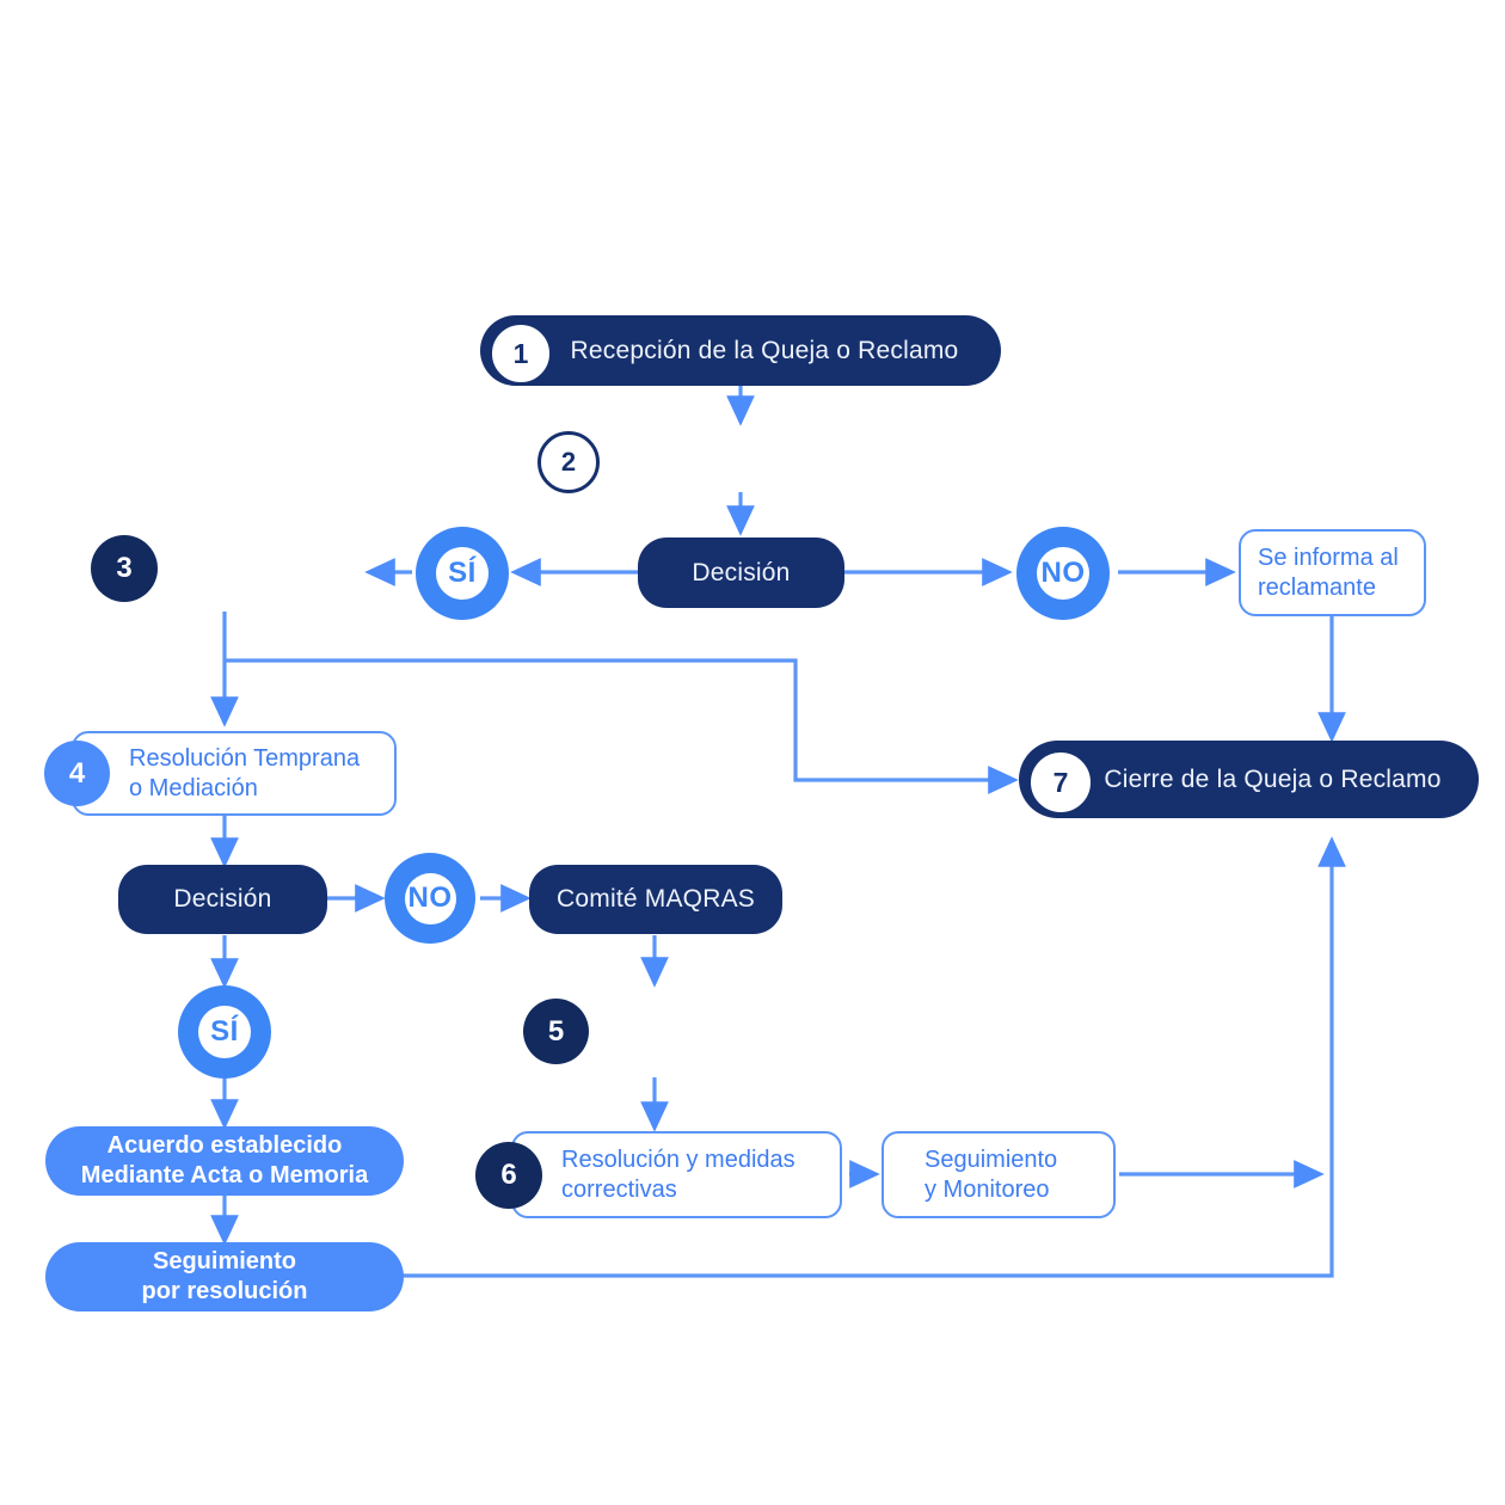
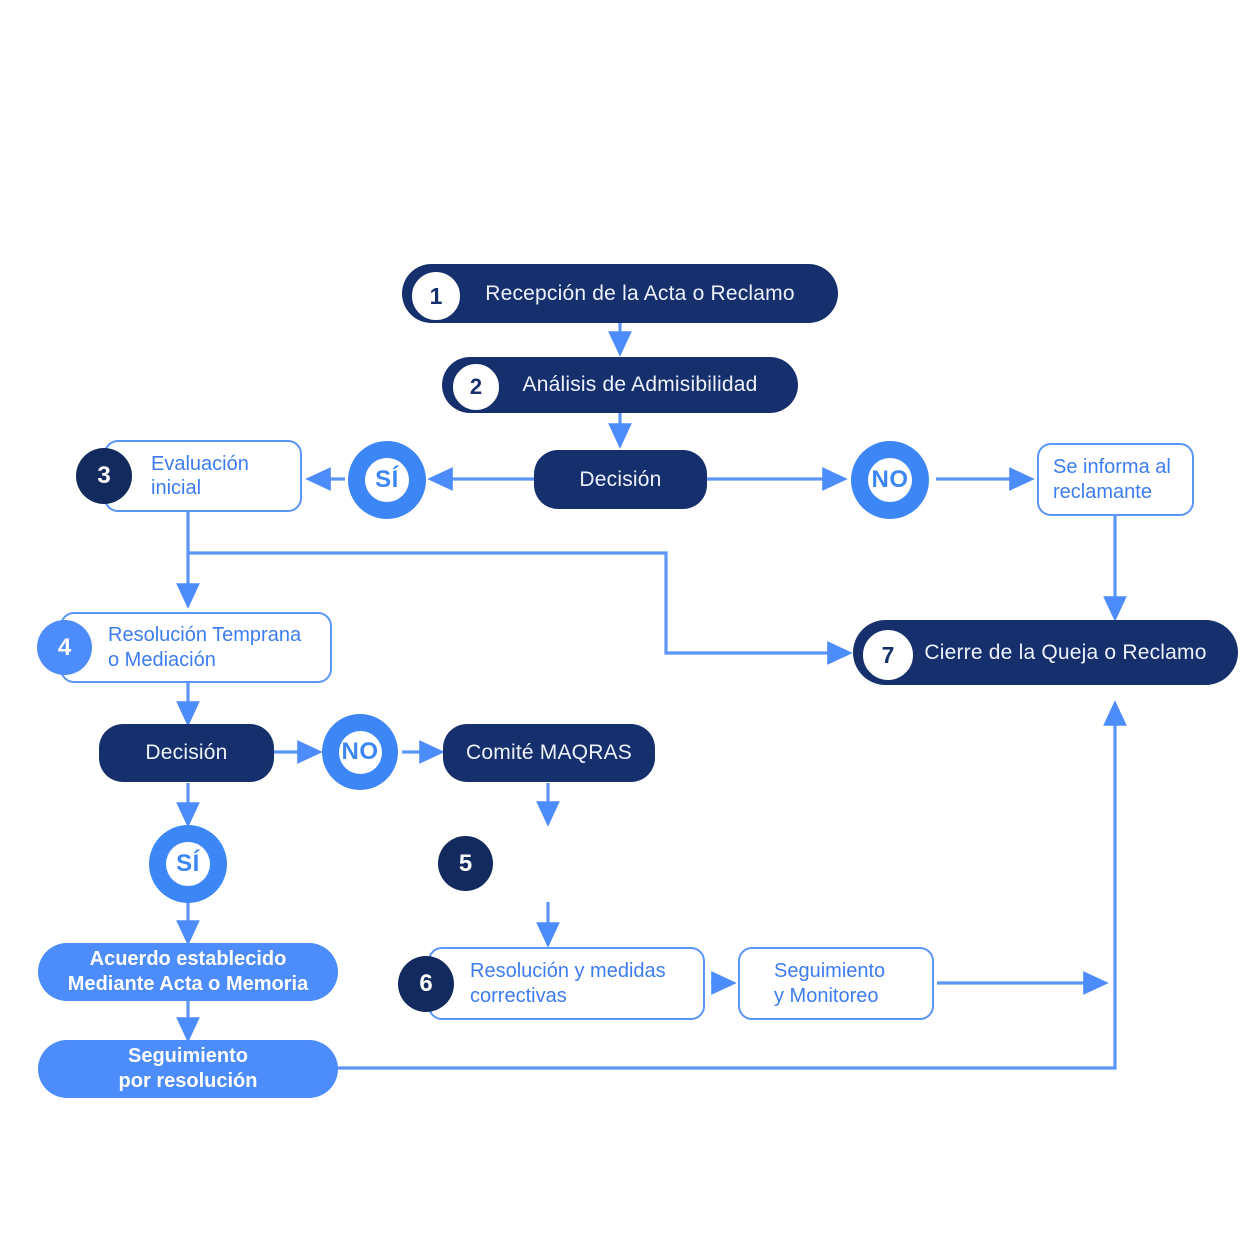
- Recepción de la Queja o Reclamo
+ Recepción de la Acta o Reclamo
  1
+ Análisis de Admisibilidad
  2
  Decisión
  SÍ
  NO
+ Evaluación
+ inicial
  3
  Se informa al
  reclamante
  Resolución Temprana
  o Mediación
  4
  Cierre de la Queja o Reclamo
  7
  Decisión
  NO
  Comité MAQRAS
  SÍ
  5
  Acuerdo establecido
  Mediante Acta o Memoria
  Resolución y medidas
  correctivas
  6
  Seguimiento
  y Monitoreo
  Seguimiento
  por resolución
